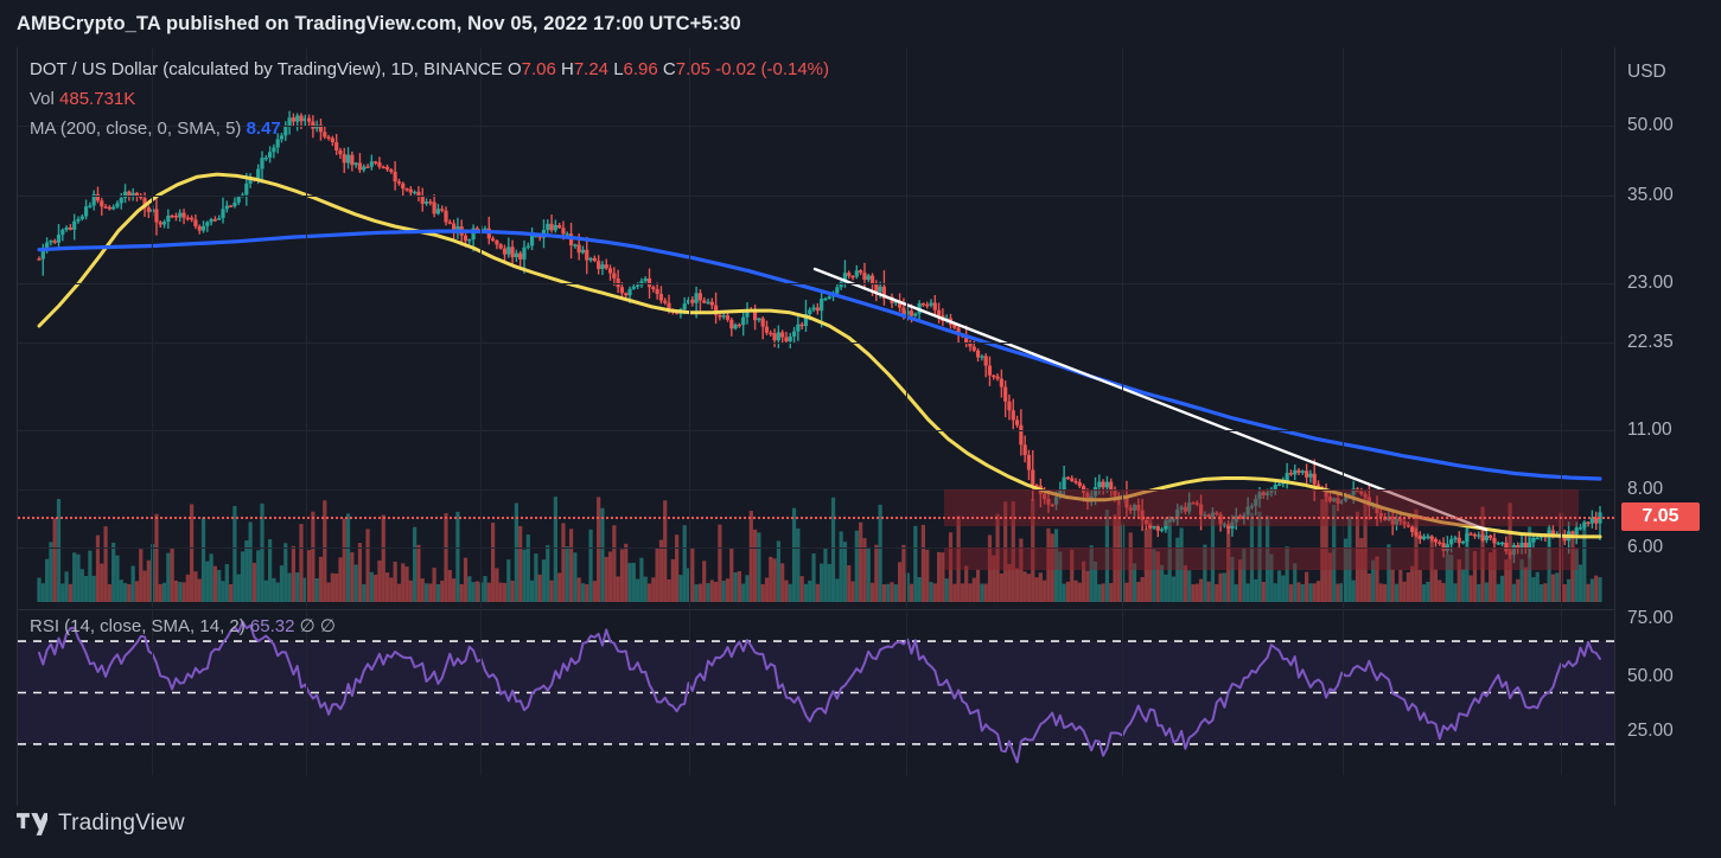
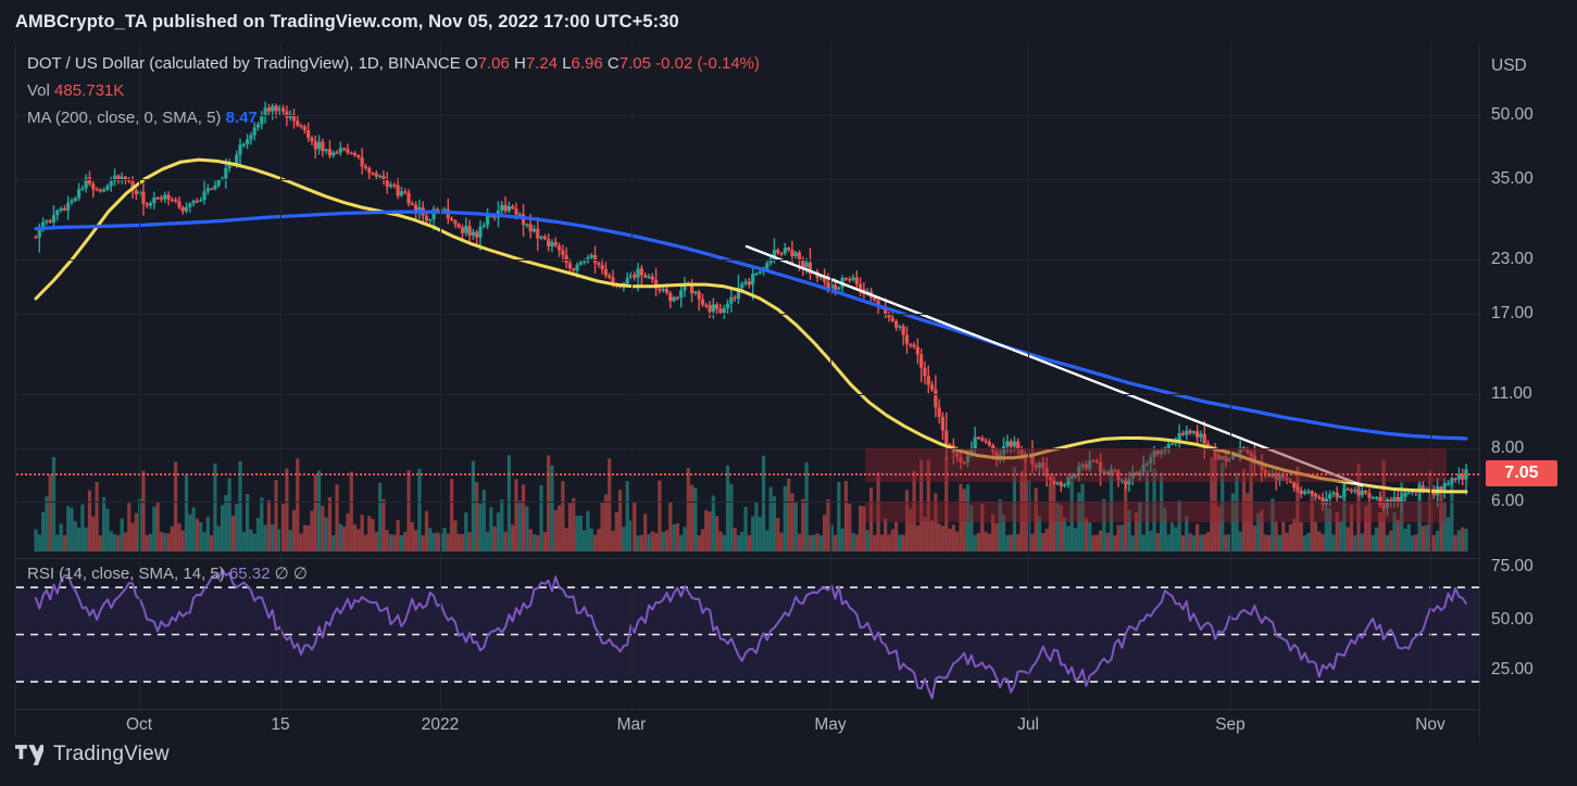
  AMBCrypto_TA published on TradingView.com, Nov 05, 2022 17:00 UTC+5:30
  DOT / US Dollar (calculated by TradingView), 1D, BINANCE O7.06 H7.24 L6.96 C7.05 -0.02 (-0.14%)
  Vol 485.731K
  MA (200, close, 0, SMA, 5) 8.47
- RSI (14, close, SMA, 14, 2) 65.32 ∅ ∅
+ RSI (14, close, SMA, 14, 5) 65.32 ∅ ∅
  USD
  50.00
  35.00
  23.00
- 22.35
+ 17.00
  11.00
  8.00
  7.05
  6.00
  75.00
  50.00
  25.00
+ Oct
+ 15
+ 2022
+ Mar
+ May
+ Jul
+ Sep
+ Nov
  TradingView
